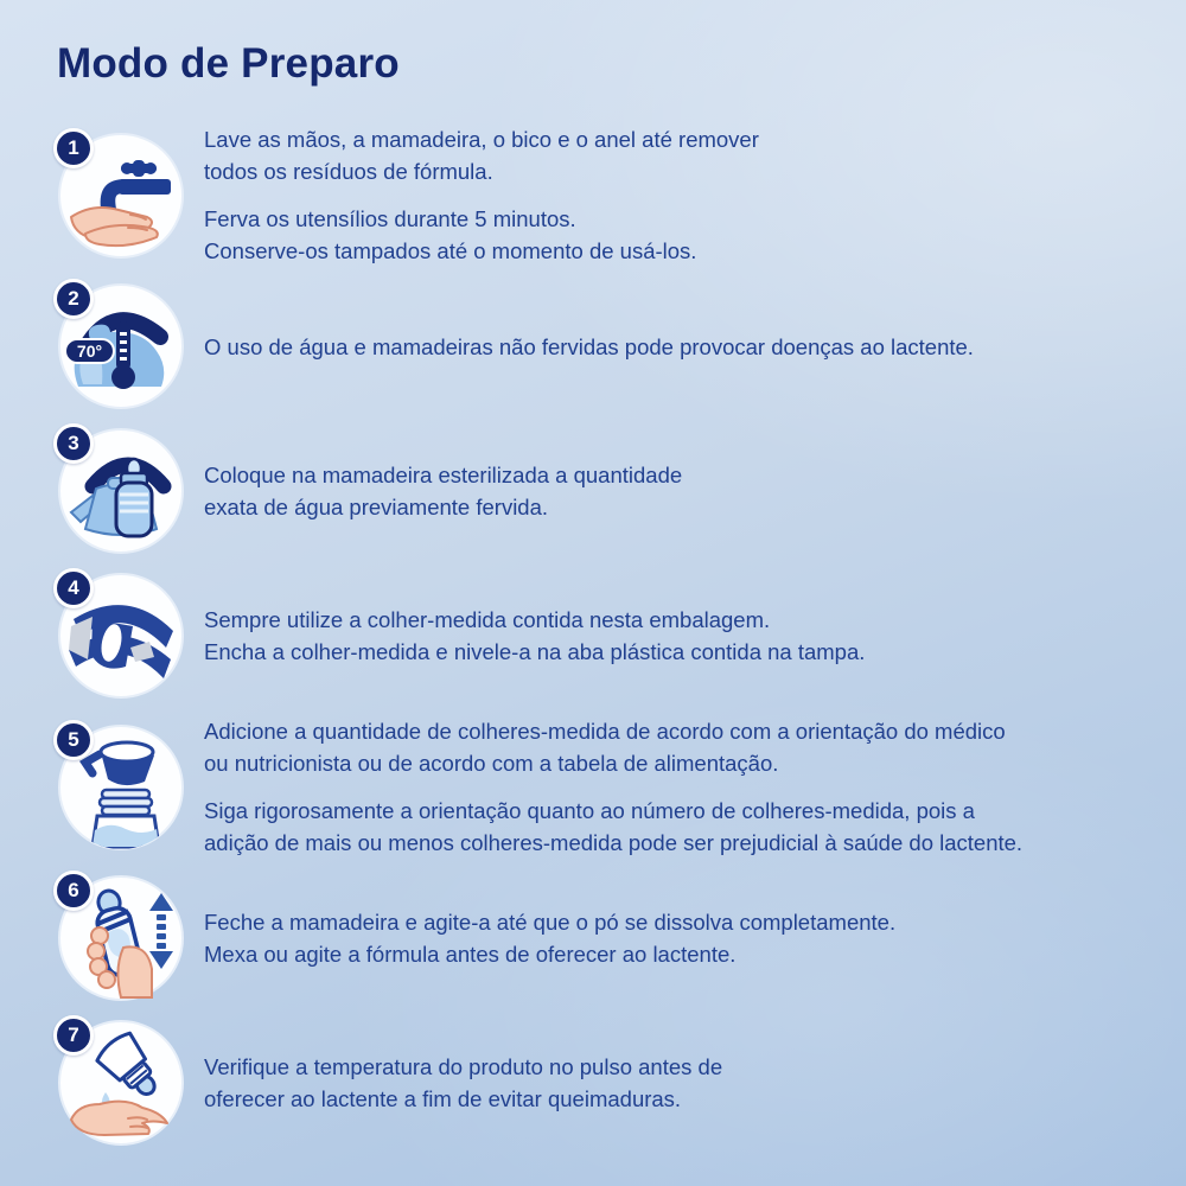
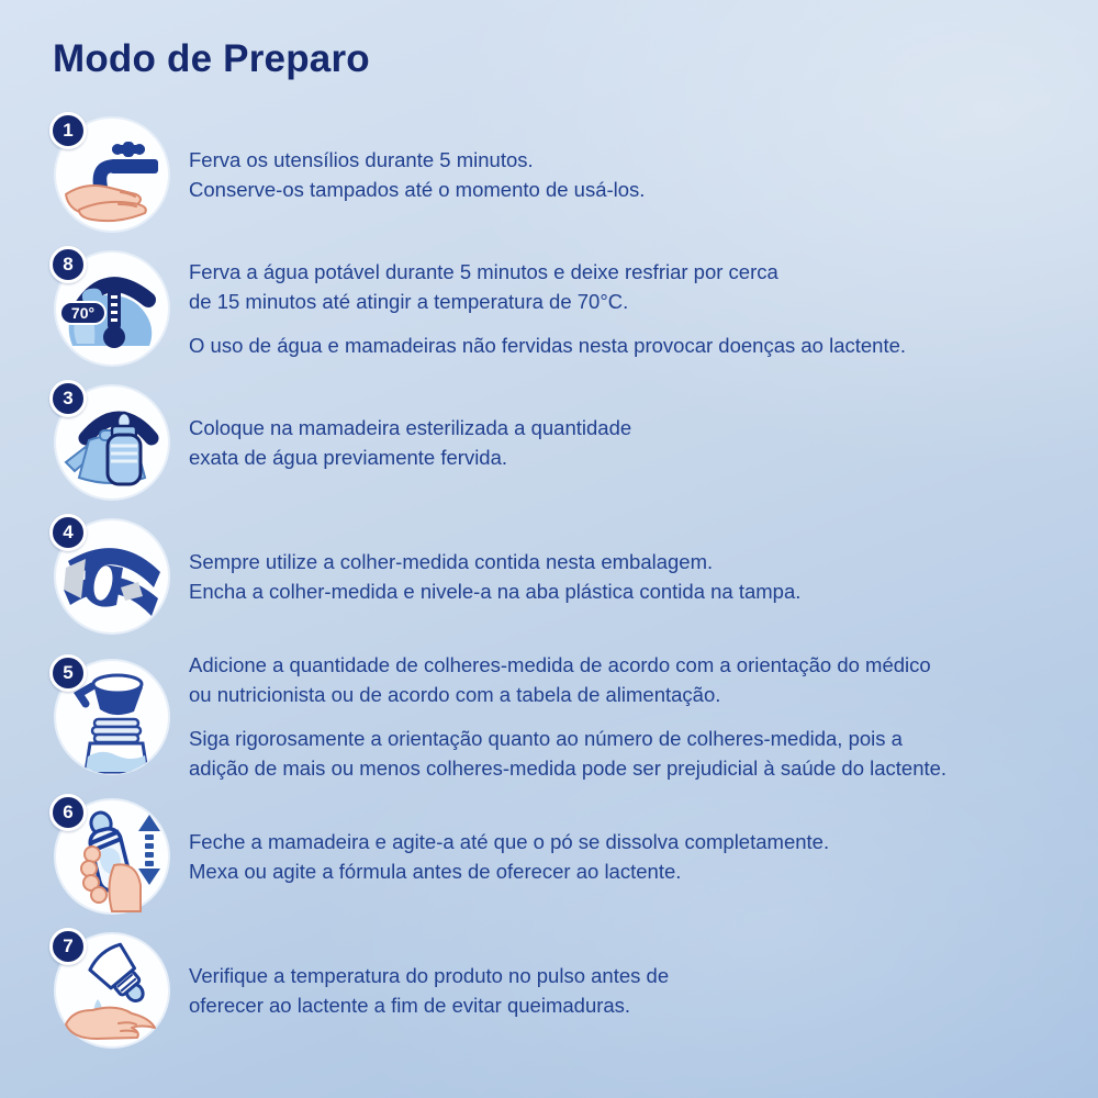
  Modo de Preparo
  1
- Lave as mãos, a mamadeira, o bico e o anel até remover
- todos os resíduos de fórmula.
  Ferva os utensílios durante 5 minutos.
  Conserve-os tampados até o momento de usá-los.
  70°
- 2
+ 8
+ Ferva a água potável durante 5 minutos e deixe resfriar por cerca
+ de 15 minutos até atingir a temperatura de 70°C.
- O uso de água e mamadeiras não fervidas pode provocar doenças ao lactente.
+ O uso de água e mamadeiras não fervidas nesta provocar doenças ao lactente.
  3
  Coloque na mamadeira esterilizada a quantidade
  exata de água previamente fervida.
  4
  Sempre utilize a colher-medida contida nesta embalagem.
  Encha a colher-medida e nivele-a na aba plástica contida na tampa.
  5
  Adicione a quantidade de colheres-medida de acordo com a orientação do médico
  ou nutricionista ou de acordo com a tabela de alimentação.
  Siga rigorosamente a orientação quanto ao número de colheres-medida, pois a
  adição de mais ou menos colheres-medida pode ser prejudicial à saúde do lactente.
  6
  Feche a mamadeira e agite-a até que o pó se dissolva completamente.
  Mexa ou agite a fórmula antes de oferecer ao lactente.
  7
  Verifique a temperatura do produto no pulso antes de
  oferecer ao lactente a fim de evitar queimaduras.
